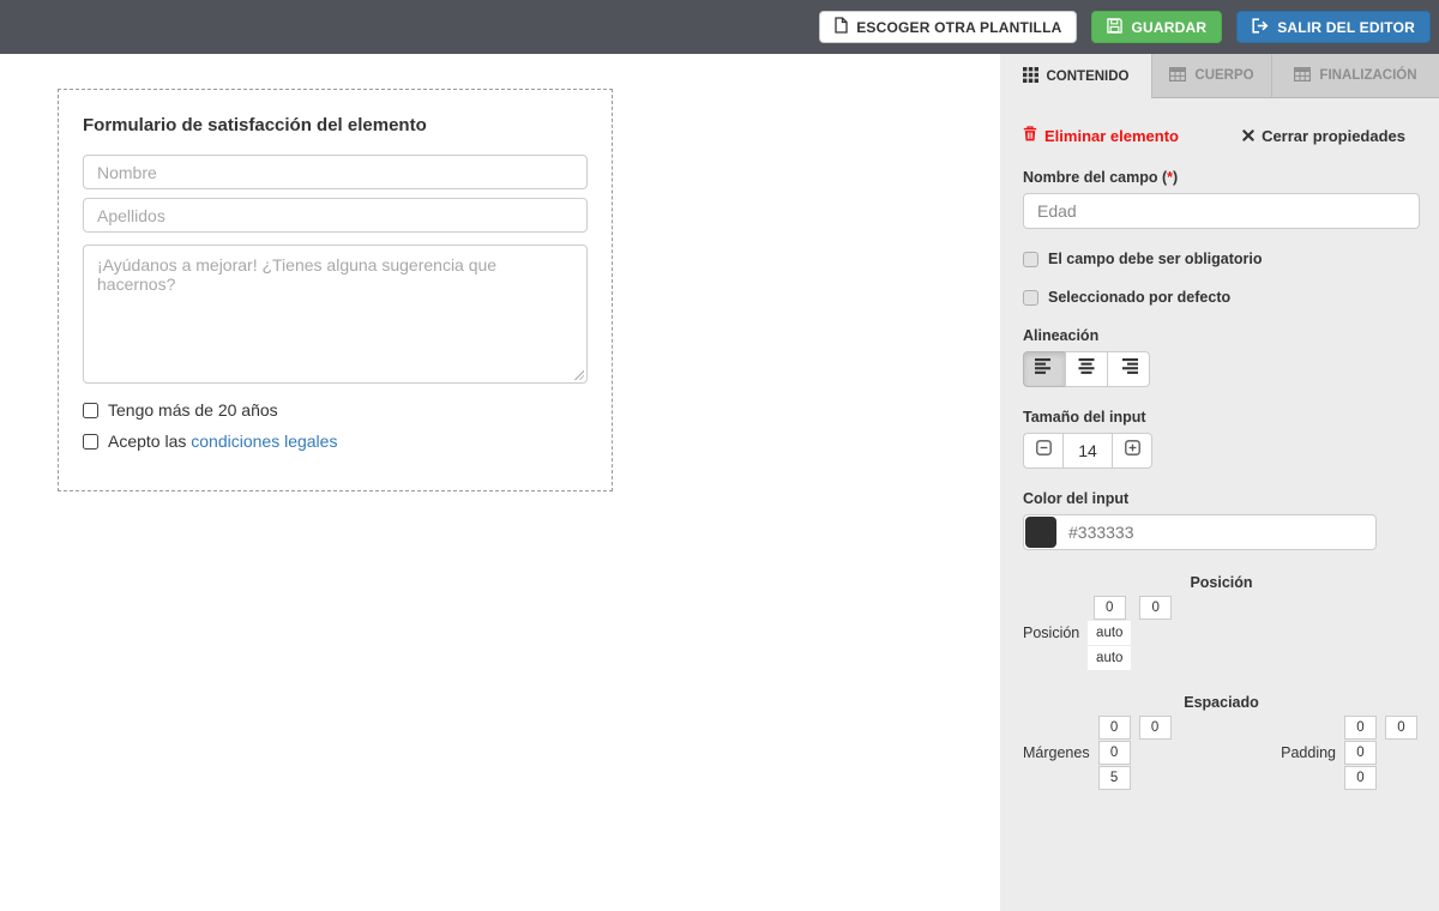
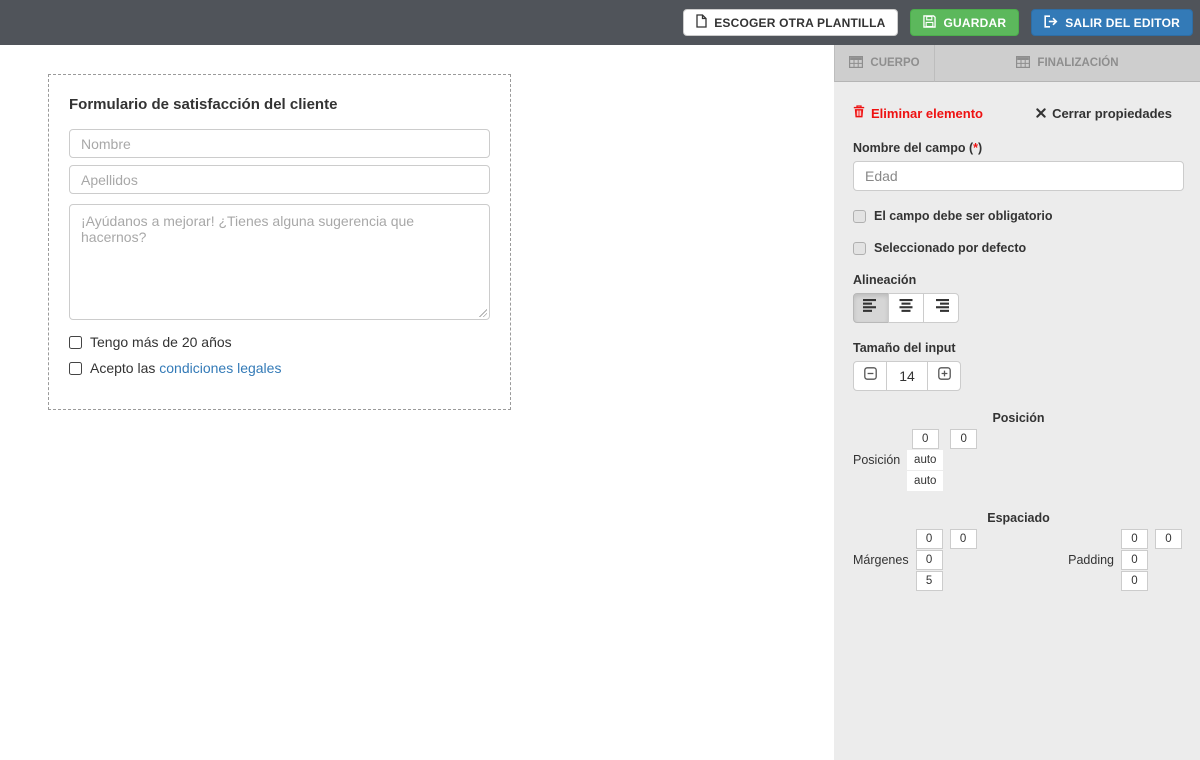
  ESCOGER OTRA PLANTILLA
  GUARDAR
  SALIR DEL EDITOR
- Formulario de satisfacción del elemento
+ Formulario de satisfacción del cliente
  Nombre
  Apellidos
  Tengo más de 20 años
  Acepto las condiciones legales
- CONTENIDO
  CUERPO
  FINALIZACIÓN
  Eliminar elemento
  Cerrar propiedades
  Nombre del campo (*)
  Edad
  El campo debe ser obligatorio
  Seleccionado por defecto
  Alineación
  Tamaño del input
  14
- Color del input
- #333333
  Posición
  0
  0
  Posición
  auto
  auto
  Espaciado
  0
  0
  Márgenes
  0
  5
  0
  0
  Padding
  0
  0
